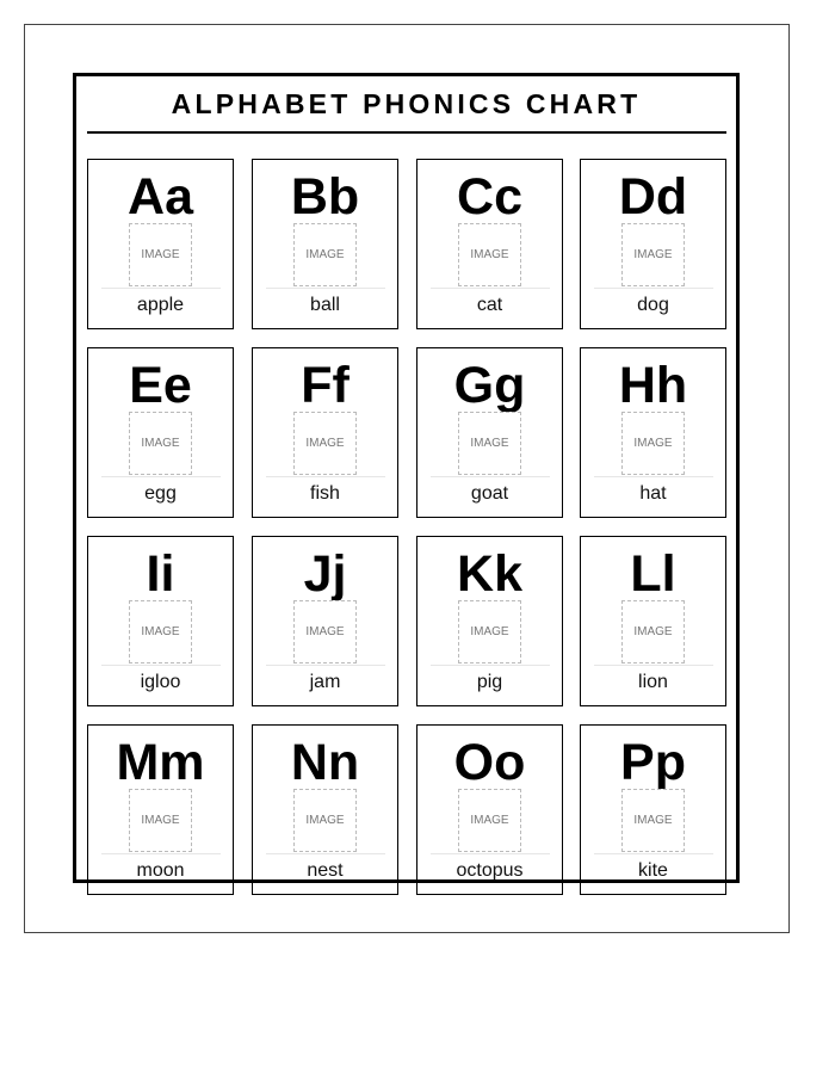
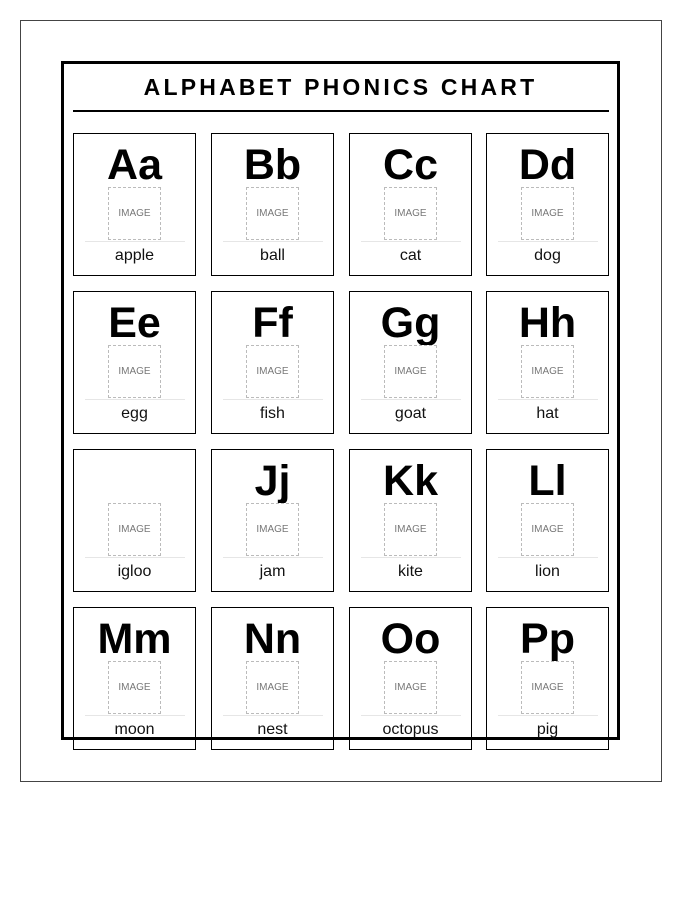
  ALPHABET PHONICS CHART
  Aa
  IMAGE
  apple
  Bb
  IMAGE
  ball
  Cc
  IMAGE
  cat
  Dd
  IMAGE
  dog
  Ee
  IMAGE
  egg
  Ff
  IMAGE
  fish
  Gg
  IMAGE
  goat
  Hh
  IMAGE
  hat
- Ii
  IMAGE
  igloo
  Jj
  IMAGE
  jam
  Kk
  IMAGE
- pig
+ kite
  Ll
  IMAGE
  lion
  Mm
  IMAGE
  moon
  Nn
  IMAGE
  nest
  Oo
  IMAGE
  octopus
  Pp
  IMAGE
- kite
+ pig
